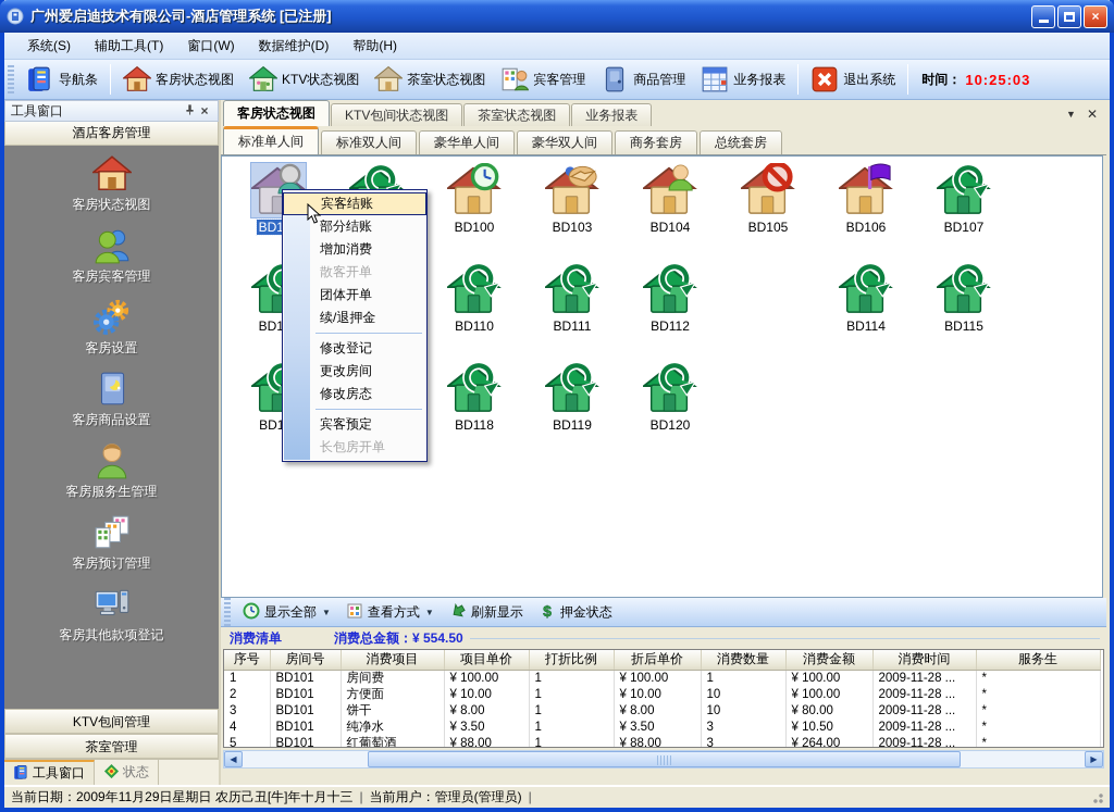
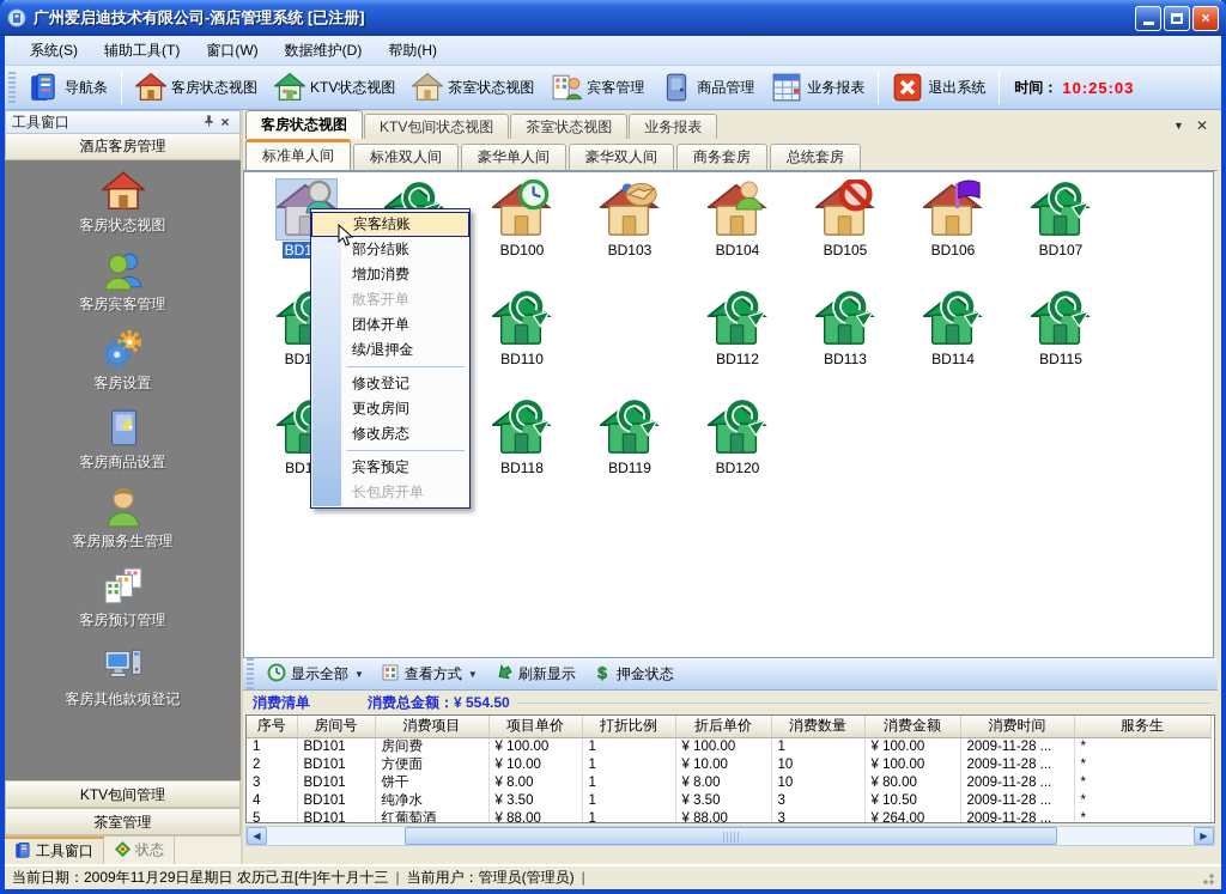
  广州爱启迪技术有限公司-酒店管理系统 [已注册]
  ×
  系统(S)
  辅助工具(T)
  窗口(W)
  数据维护(D)
  帮助(H)
  导航条
  客房状态视图
  KTV状态视图
  茶室状态视图
  宾客管理
  商品管理
  业务报表
  退出系统
  时间：
  10:25:03
  工具窗口
  ×
  酒店客房管理
  客房状态视图
  客房宾客管理
  客房设置
  客房商品设置
  客房服务生管理
  客房预订管理
  客房其他款项登记
  KTV包间管理
  茶室管理
  工具窗口
  状态
  客房状态视图
  KTV包间状态视图
  茶室状态视图
  业务报表
  ▼
  ✕
  标准单人间
  标准双人间
  豪华单人间
  豪华双人间
  商务套房
  总统套房
  BD100
  BD103
  BD104
  BD105
  BD106
  BD107
  BD110
- BD111
  BD112
+ BD113
  BD114
  BD115
  BD118
  BD119
  BD120
  宾客结账
  部分结账
  增加消费
  散客开单
  团体开单
  续/退押金
  修改登记
  更改房间
  修改房态
  宾客预定
  长包房开单
  显示全部
  ▼
  查看方式
  ▼
  刷新显示
  $
  押金状态
  消费清单
  消费总金额：
  ¥ 554.50
  序号	房间号	消费项目	项目单价	打折比例	折后单价	消费数量	消费金额	消费时间	服务生
  1	BD101	房间费	¥ 100.00	1	¥ 100.00	1	¥ 100.00	2009-11-28 ...	*
  2	BD101	方便面	¥ 10.00	1	¥ 10.00	10	¥ 100.00	2009-11-28 ...	*
  3	BD101	饼干	¥ 8.00	1	¥ 8.00	10	¥ 80.00	2009-11-28 ...	*
  4	BD101	纯净水	¥ 3.50	1	¥ 3.50	3	¥ 10.50	2009-11-28 ...	*
  5	BD101	红葡萄酒	¥ 88.00	1	¥ 88.00	3	¥ 264.00	2009-11-28 ...	*
  ◀
  ▶
  当前日期：2009年11月29日星期日 农历己丑[牛]年十月十三
  |
  当前用户：管理员(管理员)
  |
